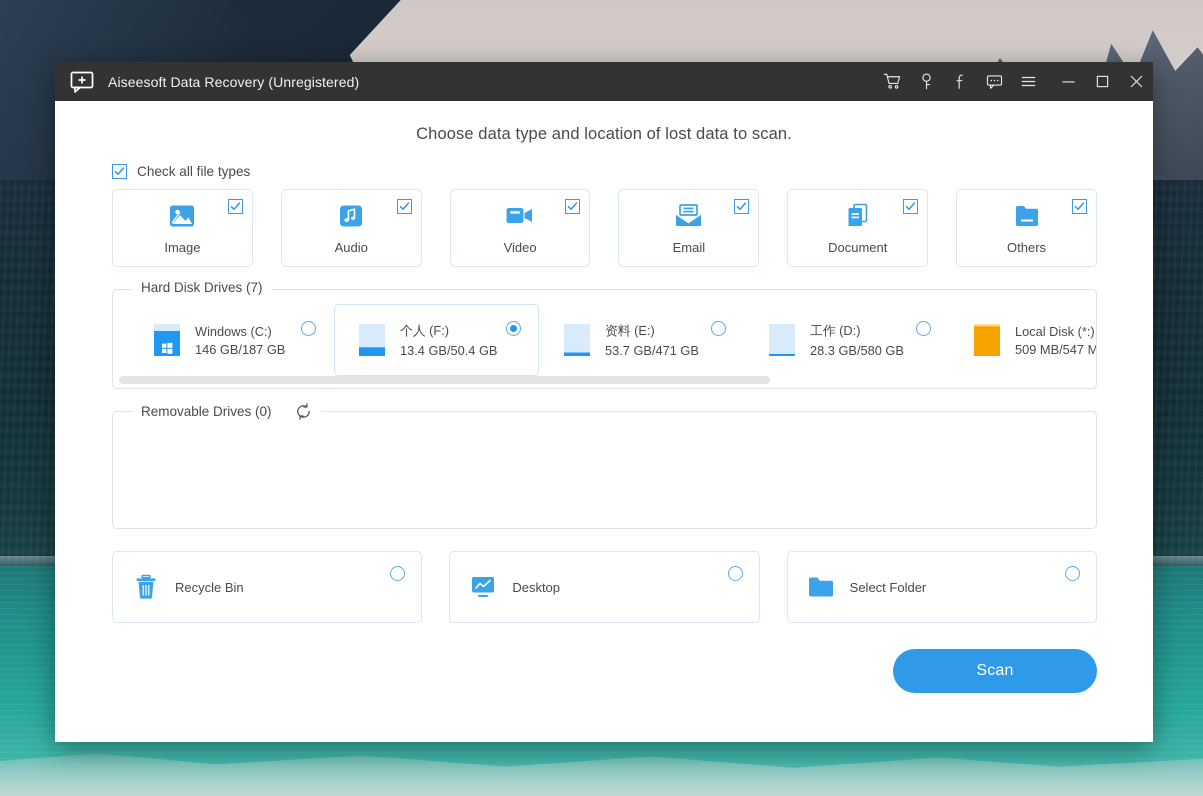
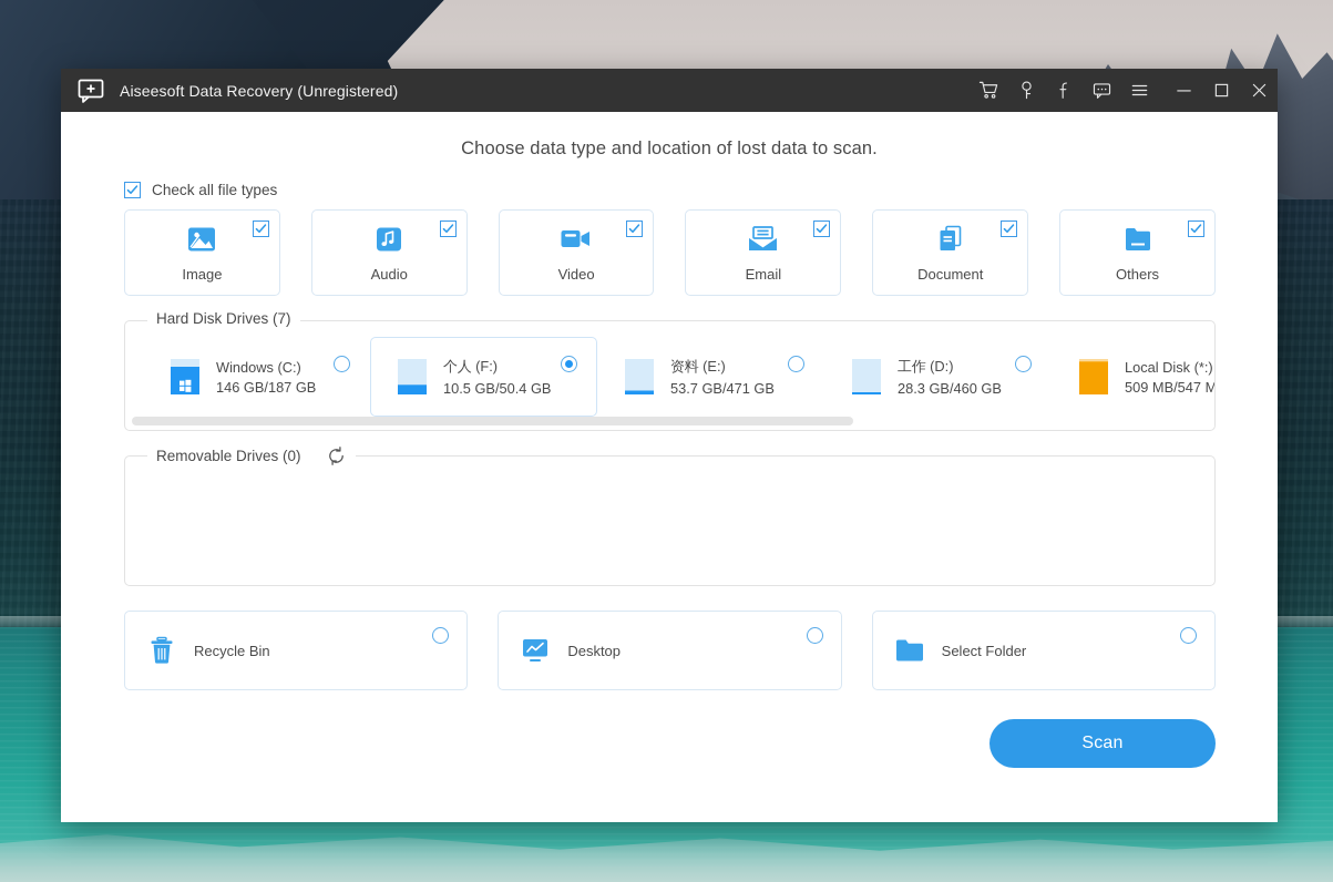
  Aiseesoft Data Recovery (Unregistered)
  Choose data type and location of lost data to scan.
  Check all file types
  Image
  Audio
  Video
  Email
  Document
  Others
  Hard Disk Drives (7)
  Windows (C:)
  146 GB/187 GB
  个人 (F:)
- 13.4 GB/50.4 GB
+ 10.5 GB/50.4 GB
  资料 (E:)
  53.7 GB/471 GB
  工作 (D:)
- 28.3 GB/580 GB
+ 28.3 GB/460 GB
  Local Disk (*:)
  509 MB/547 M
  Removable Drives (0)
  Recycle Bin
  Desktop
  Select Folder
  Scan
